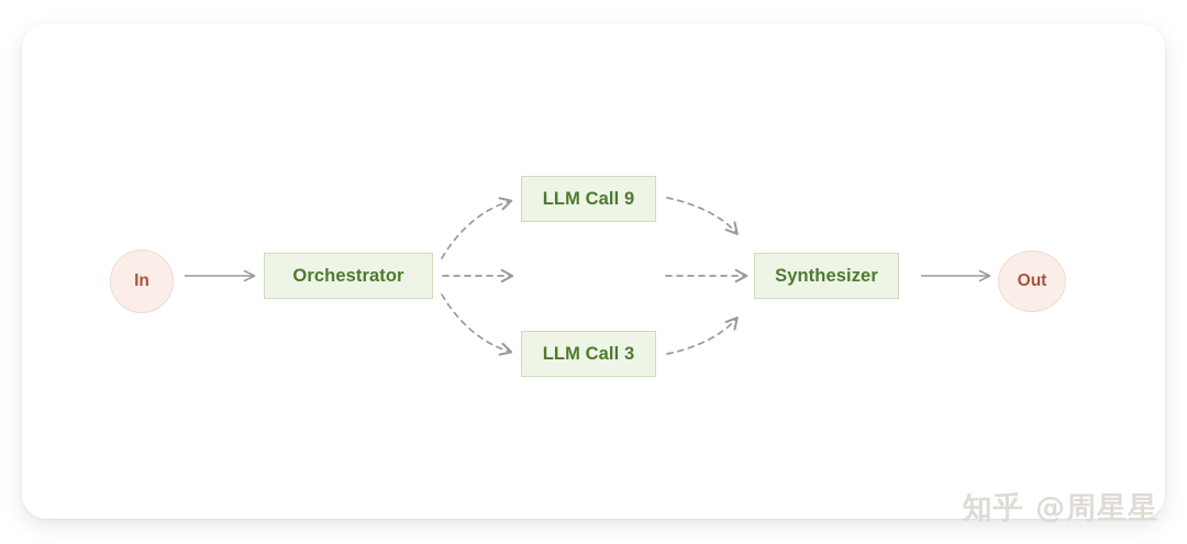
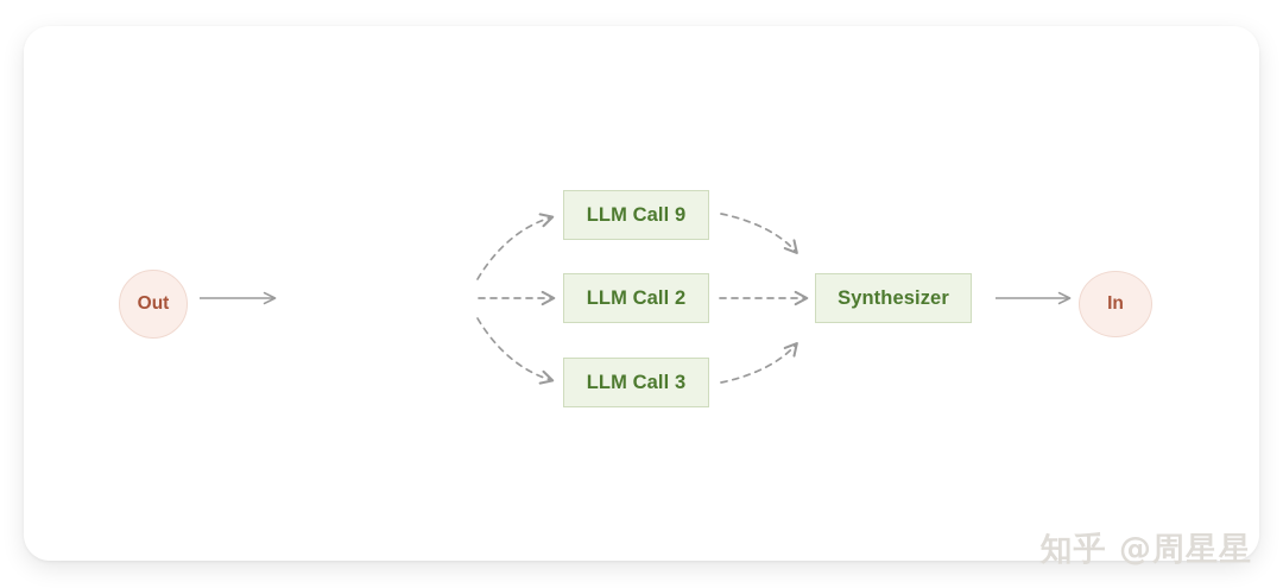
- In
+ Out
- Orchestrator
  LLM Call 9
+ LLM Call 2
  LLM Call 3
  Synthesizer
- Out
+ In
  知乎 @周星星
